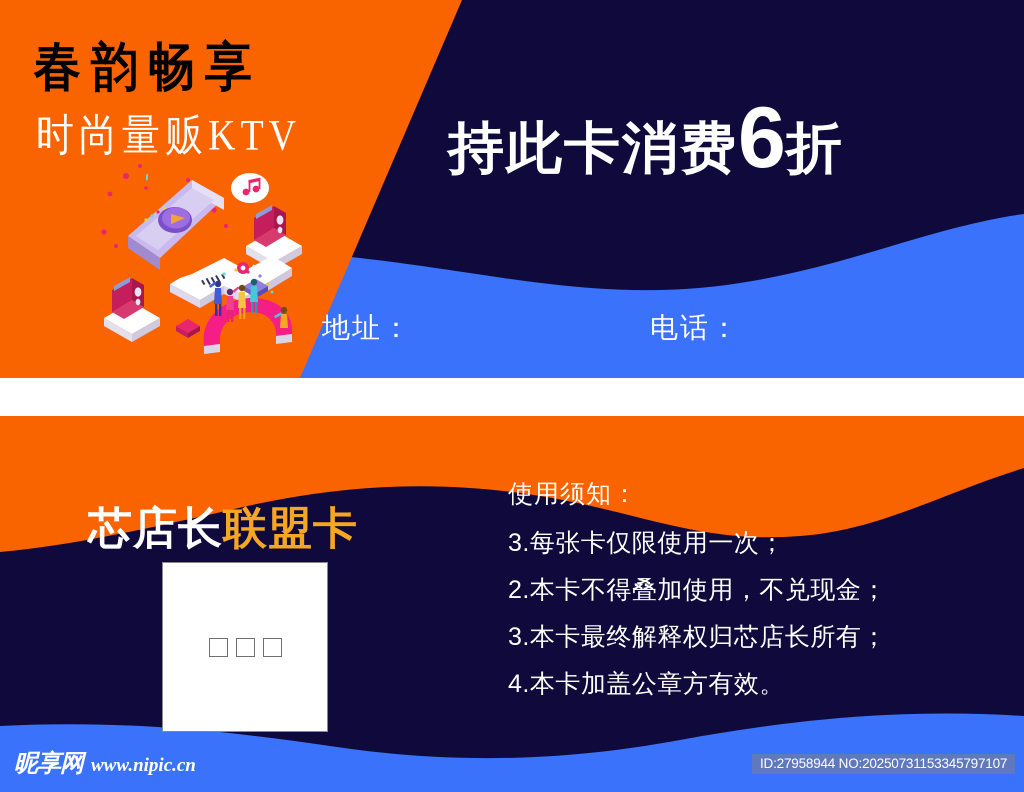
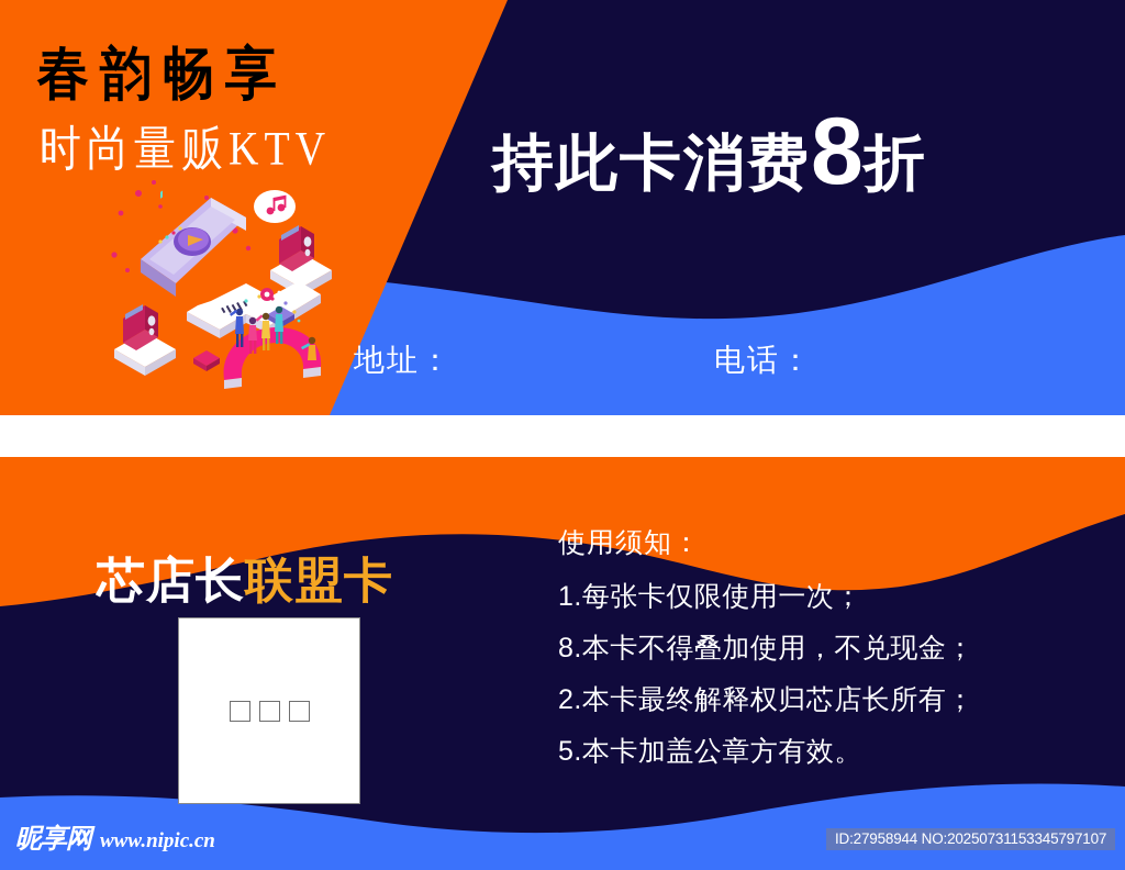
  春韵畅享
  时尚量贩KTV
- 持此卡消费6折
+ 持此卡消费8折
  地址：
  电话：
  芯店长联盟卡
  使用须知：
- 3.每张卡仅限使用一次；
+ 1.每张卡仅限使用一次；
- 2.本卡不得叠加使用，不兑现金；
+ 8.本卡不得叠加使用，不兑现金；
- 3.本卡最终解释权归芯店长所有；
+ 2.本卡最终解释权归芯店长所有；
- 4.本卡加盖公章方有效。
+ 5.本卡加盖公章方有效。
  昵享网
  www.nipic.cn
  ID:27958944 NO:20250731153345797107
